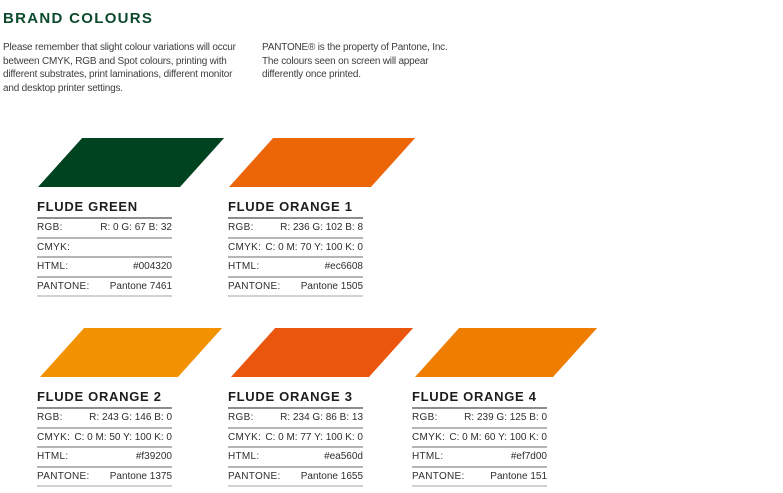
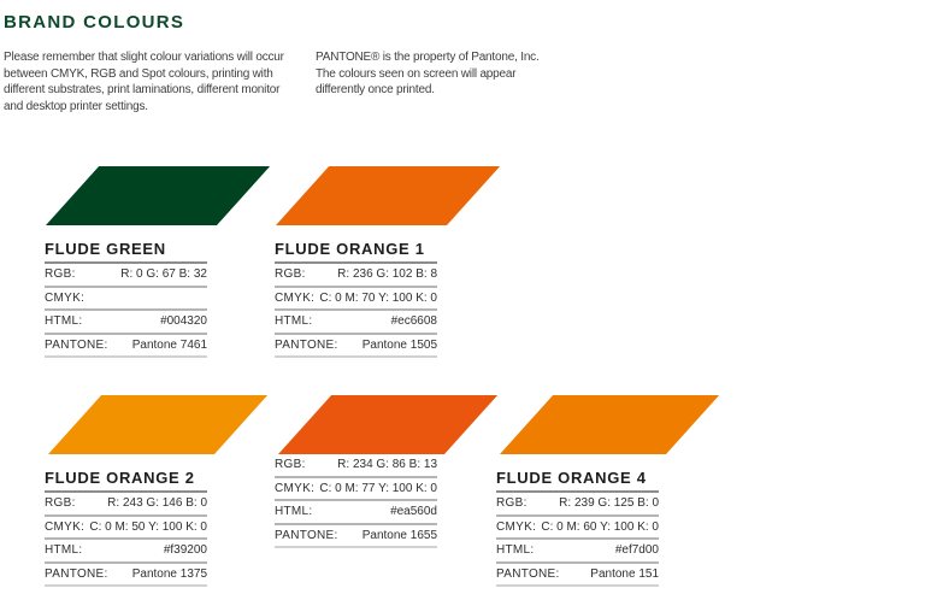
  BRAND COLOURS
  Please remember that slight colour variations will occur
  between CMYK, RGB and Spot colours, printing with
  different substrates, print laminations, different monitor
  and desktop printer settings.
  PANTONE® is the property of Pantone, Inc.
  The colours seen on screen will appear
  differently once printed.
  FLUDE GREEN
  RGB:
  R: 0 G: 67 B: 32
  CMYK:
  HTML:
  #004320
  PANTONE:
  Pantone 7461
  FLUDE ORANGE 1
  RGB:
  R: 236 G: 102 B: 8
  CMYK:
  C: 0 M: 70 Y: 100 K: 0
  HTML:
  #ec6608
  PANTONE:
  Pantone 1505
  FLUDE ORANGE 2
  RGB:
  R: 243 G: 146 B: 0
  CMYK:
  C: 0 M: 50 Y: 100 K: 0
  HTML:
  #f39200
  PANTONE:
  Pantone 1375
- FLUDE ORANGE 3
  RGB:
  R: 234 G: 86 B: 13
  CMYK:
  C: 0 M: 77 Y: 100 K: 0
  HTML:
  #ea560d
  PANTONE:
  Pantone 1655
  FLUDE ORANGE 4
  RGB:
  R: 239 G: 125 B: 0
  CMYK:
  C: 0 M: 60 Y: 100 K: 0
  HTML:
  #ef7d00
  PANTONE:
  Pantone 151
